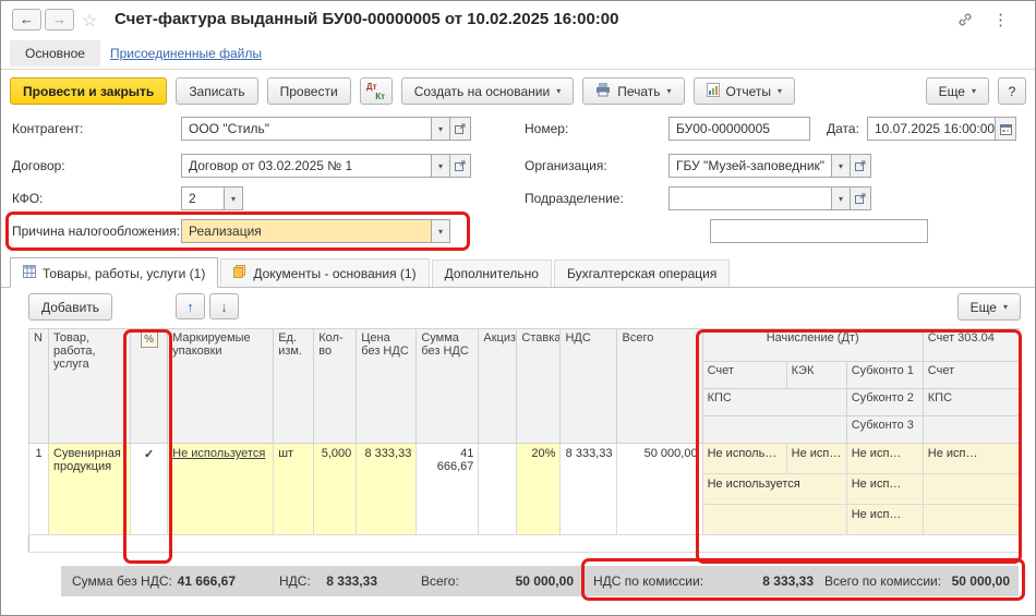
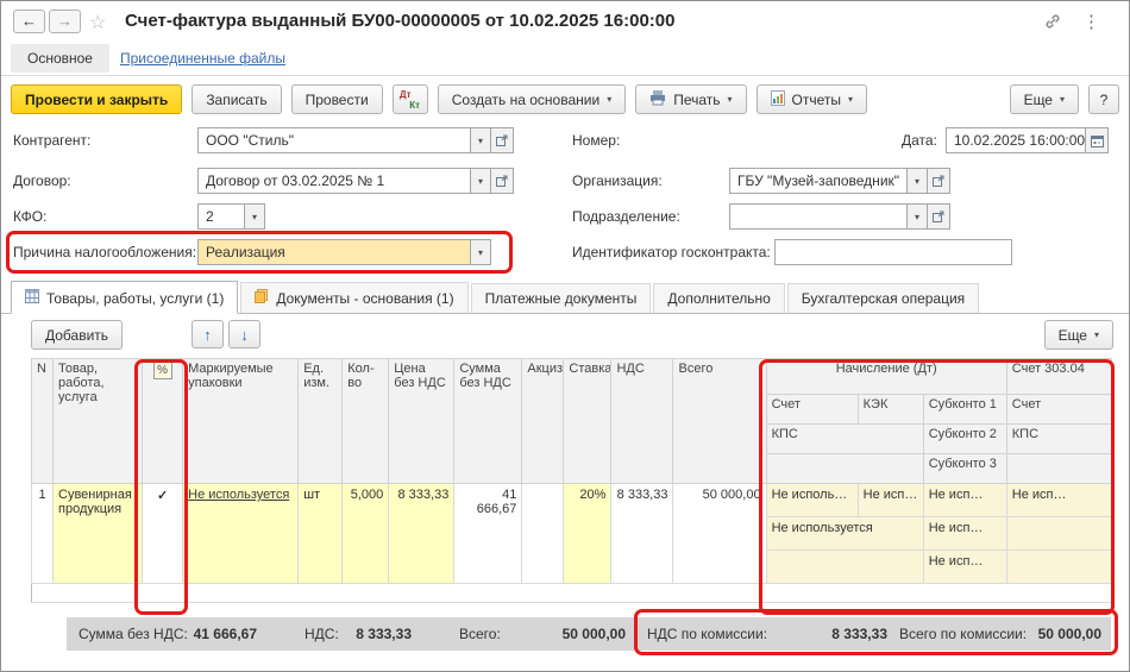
  ←
  →
  ☆
  Счет-фактура выданный БУ00-00000005 от 10.02.2025 16:00:00
  ⋮
  Основное
  Присоединенные файлы
  Провести и закрыть
  Записать
  Провести
  Дт
  Кт
  Создать на основании
  ▾
  Печать
  ▾
  Отчеты
  ▾
  Еще
  ▾
  ?
  Контрагент:
  ООО "Стиль"
  ▾
  Договор:
  Договор от 03.02.2025 № 1
  ▾
  КФО:
  2
  ▾
  Причина налогообложения:
  Реализация
  ▾
  Номер:
- БУ00-00000005
  Дата:
- 10.07.2025 16:00:00
+ 10.02.2025 16:00:00
  Организация:
  ГБУ "Музей-заповедник"
  ▾
  Подразделение:
  ▾
+ Идентификатор госконтракта:
  Товары, работы, услуги (1)
  Документы - основания (1)
+ Платежные документы
  Дополнительно
  Бухгалтерская операция
  Добавить
  ↑
  ↓
  Еще
  ▾
  N	Товар, работа, услуга	%	Маркируемые упаковки	Ед. изм.	Кол-во	Цена без НДС	Сумма без НДС	Акциз	Ставка	НДС	Всего	Начисление (Дт)	Счет 303.04
  Счет	КЭК	Субконто 1	Счет
  КПС	Субконто 2	КПС
  	Субконто 3
  1	Сувенирная продукция	✓	Не используется	шт	5,000	8 333,33	41 666,67		20%	8 333,33	50 000,00	Не исполь…	Не исп…	Не исп…	Не исп…
  Не используется	Не исп…
  	Не исп…
  Сумма без НДС:
  41 666,67
  НДС:
  8 333,33
  Всего:
  50 000,00
  НДС по комиссии:
  8 333,33
  Всего по комиссии:
  50 000,00
